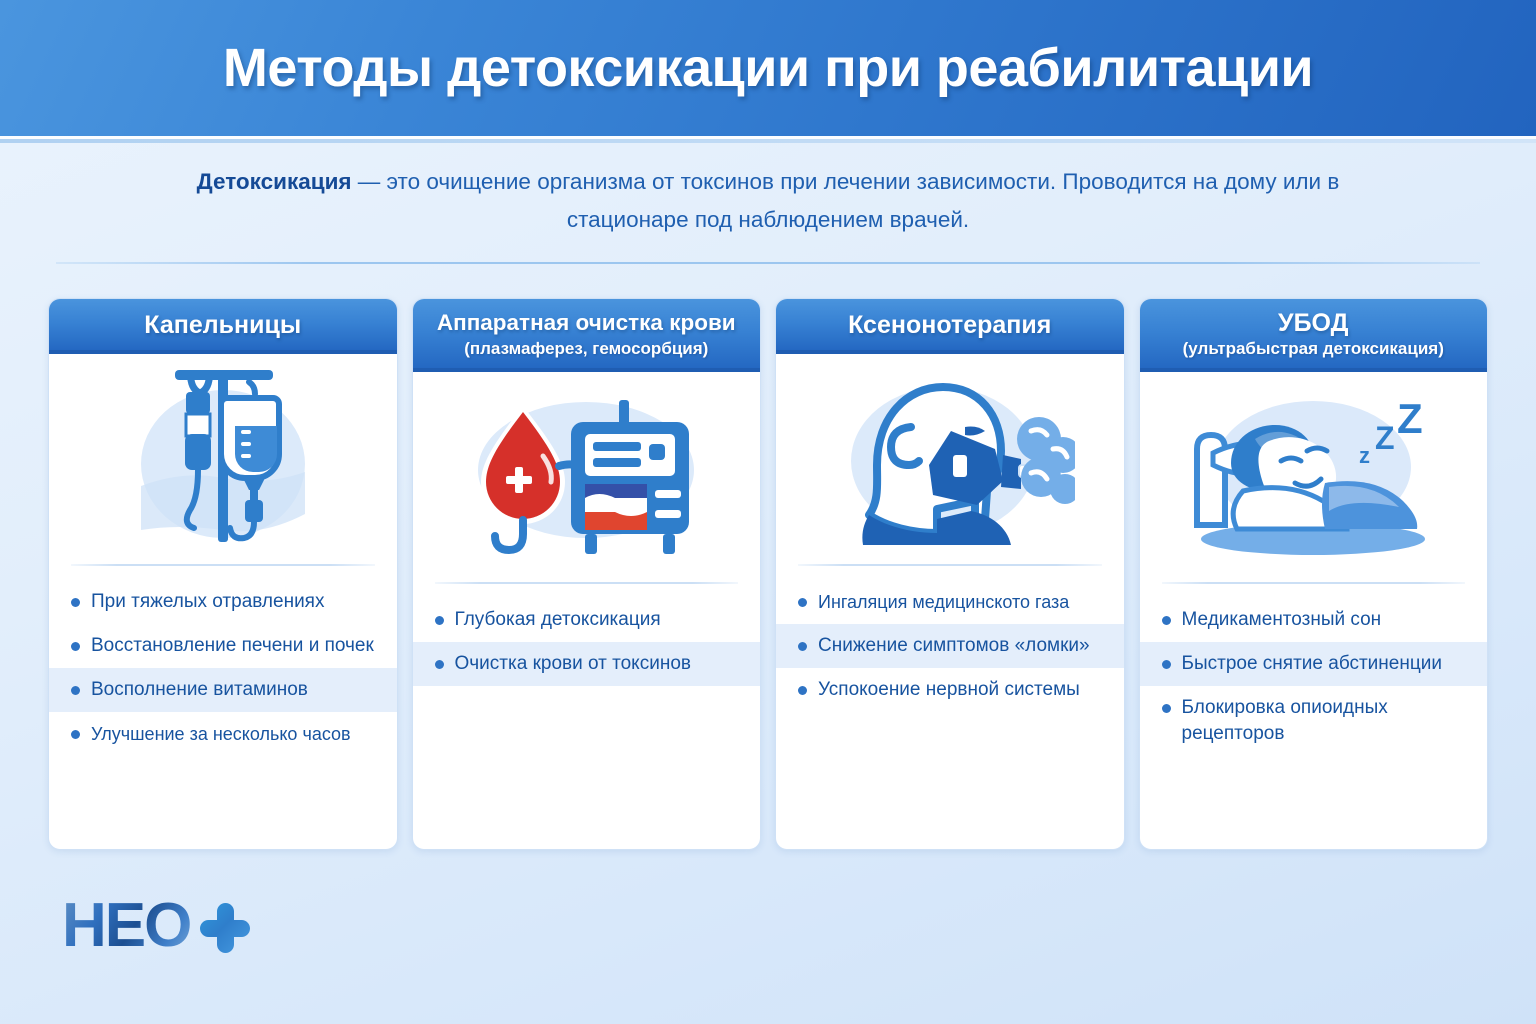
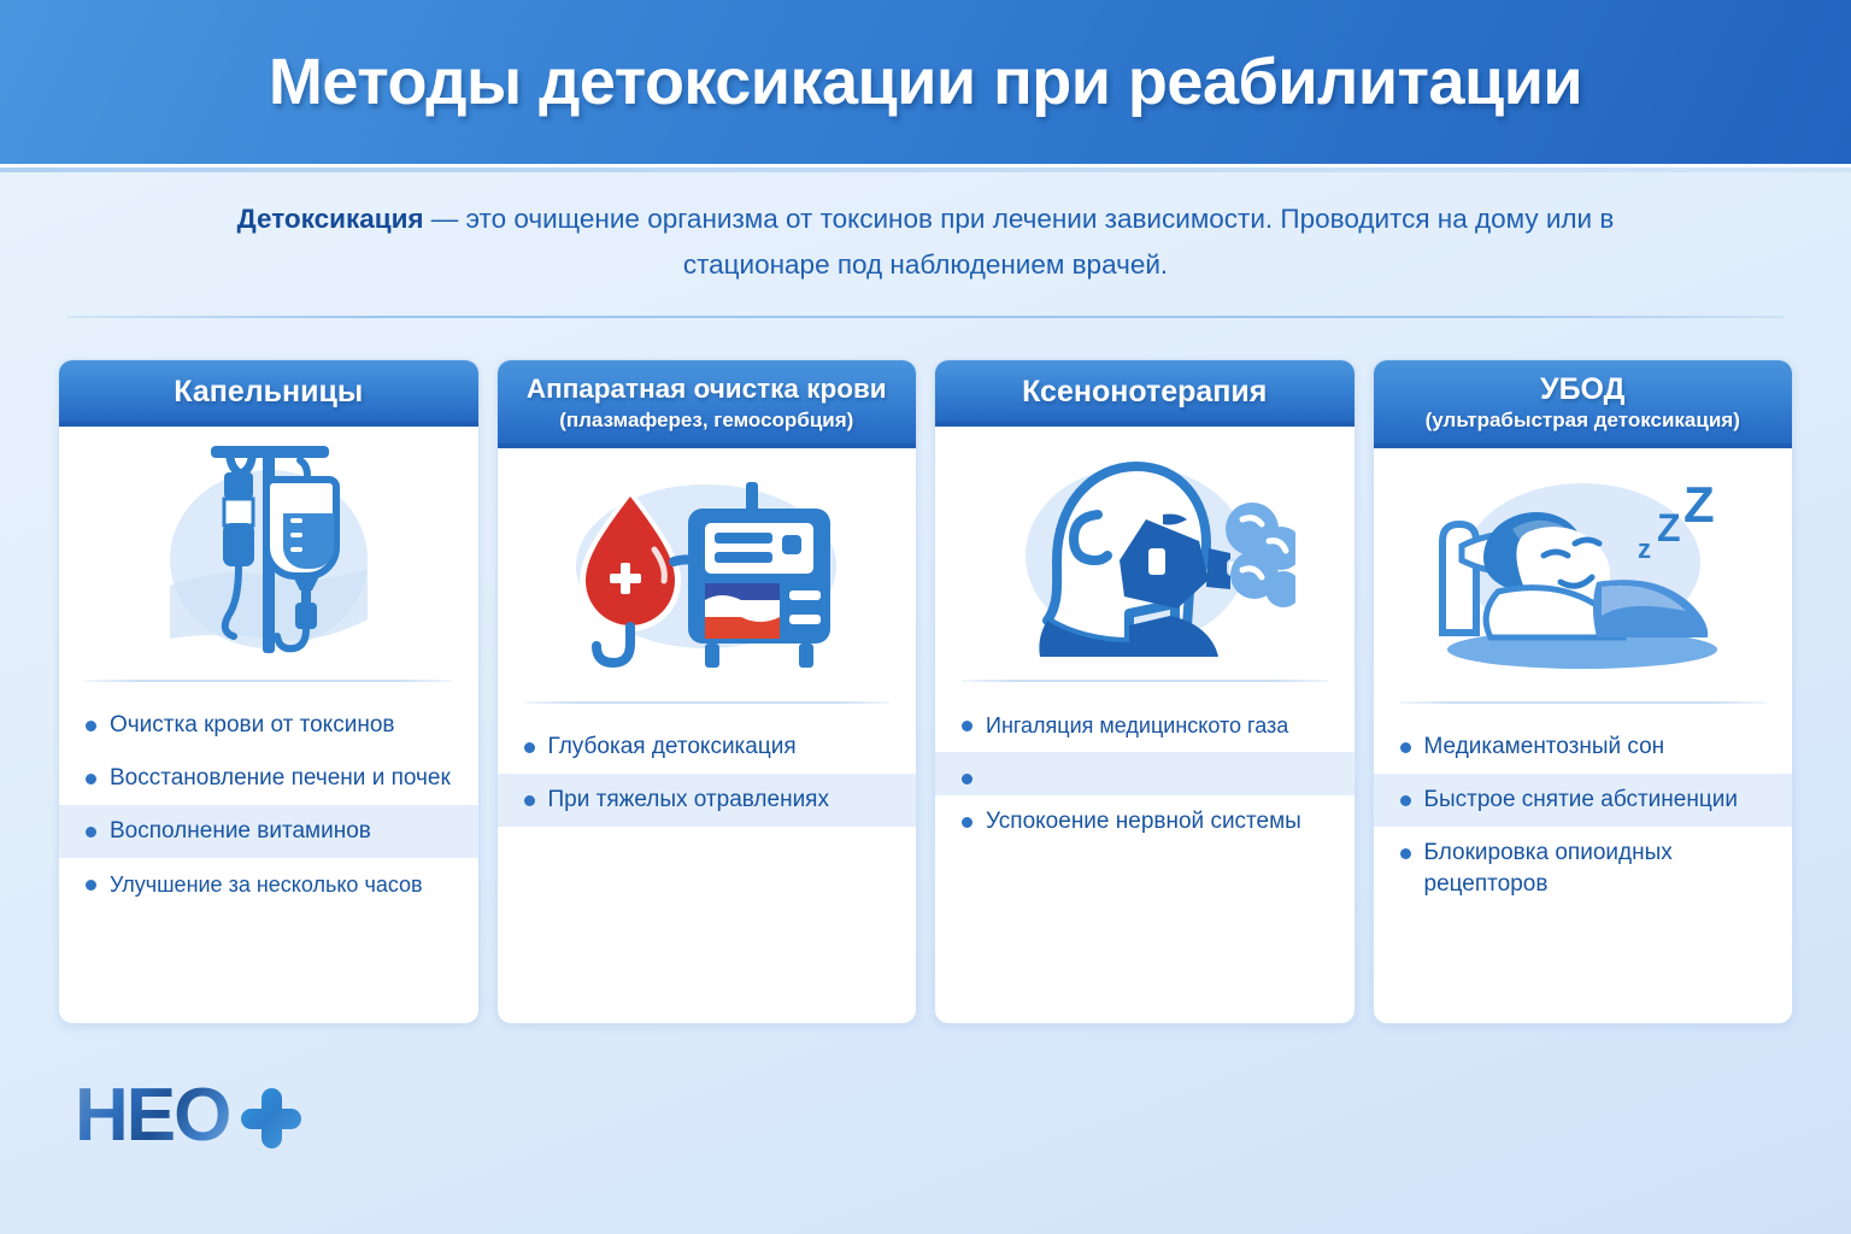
  Методы детоксикации при реабилитации
  Детоксикация — это очищение организма от токсинов при лечении зависимости. Проводится на дому или в стационаре под наблюдением врачей.
  Капельницы
- При тяжелых отравлениях
+ Очистка крови от токсинов
  Восстановление печени и почек
  Восполнение витаминов
  Улучшение за несколько часов
  Аппаратная очистка крови
  (плазмаферез, гемосорбция)
  Глубокая детоксикация
- Очистка крови от токсинов
+ При тяжелых отравлениях
  Ксенонотерапия
  Ингаляция медицинското газа
- Снижение симптомов «ломки»
  Успокоение нервной системы
  УБОД
  (ультрабыстрая детоксикация)
  z
  Z
  Z
  Медикаментозный сон
  Быстрое снятие абстиненции
  Блокировка опиоидных рецепторов
  НЕО
